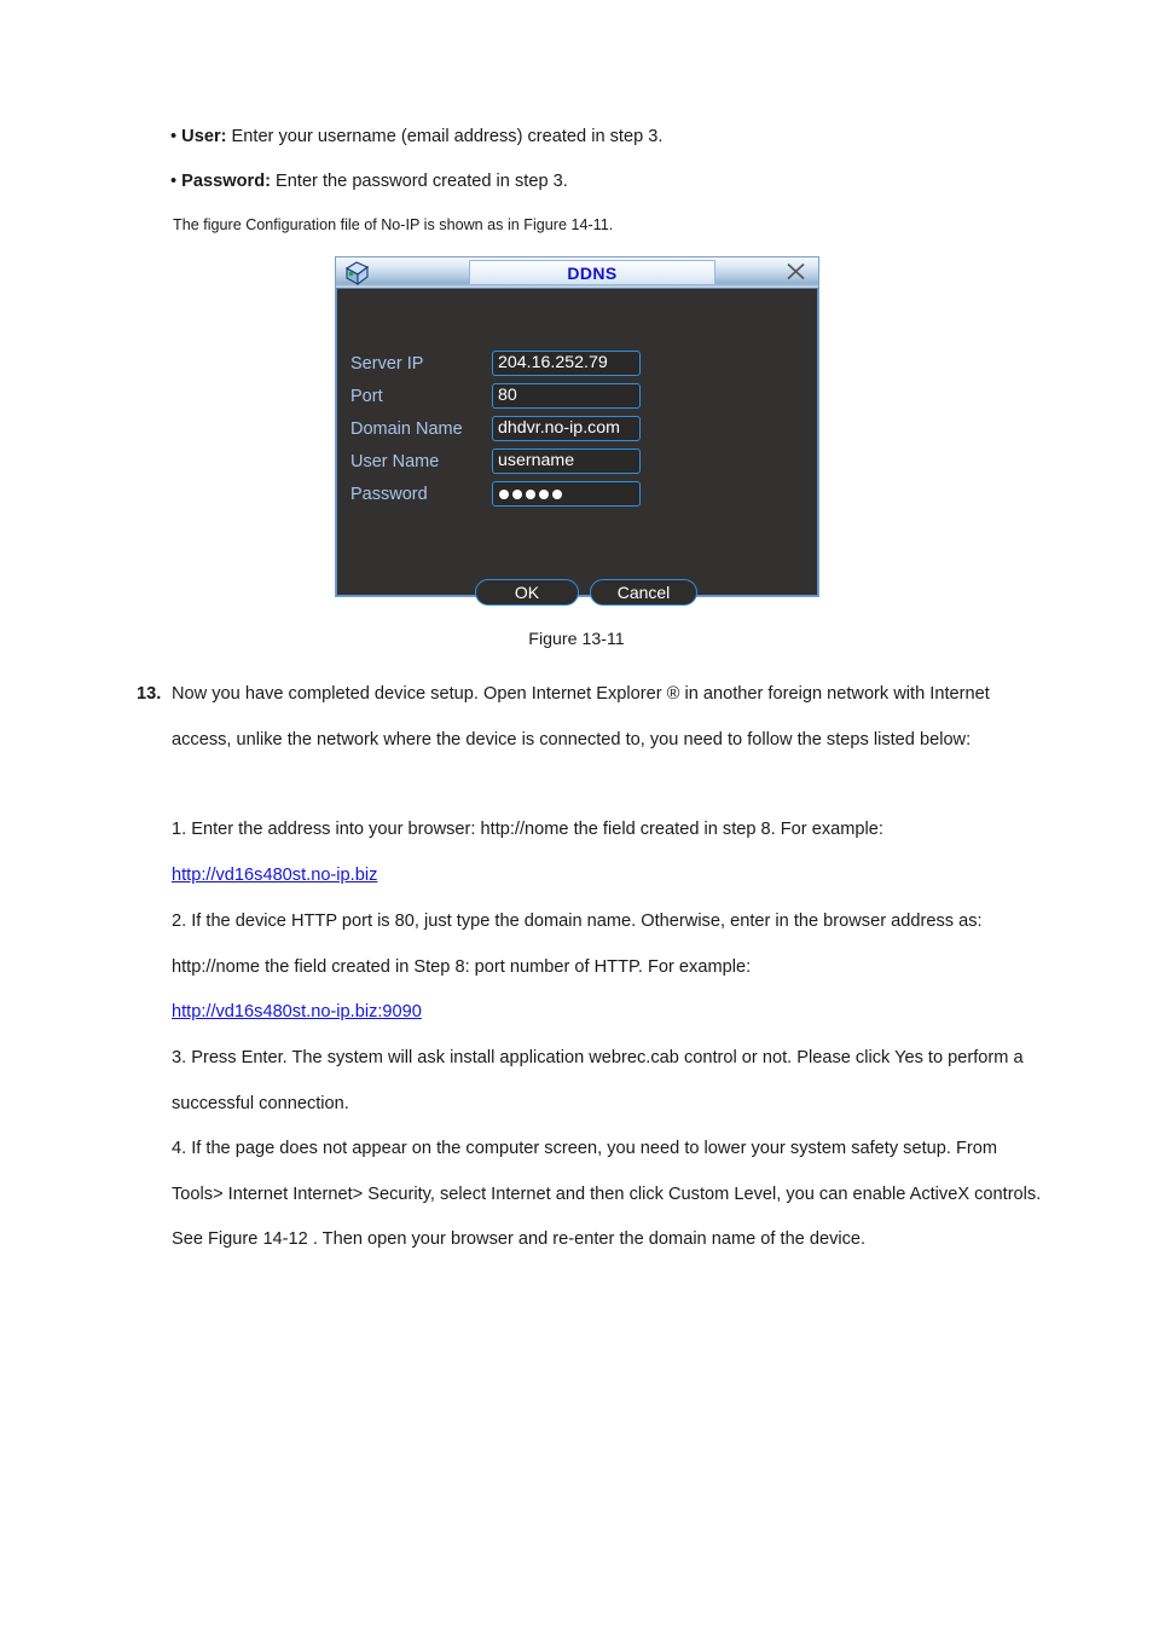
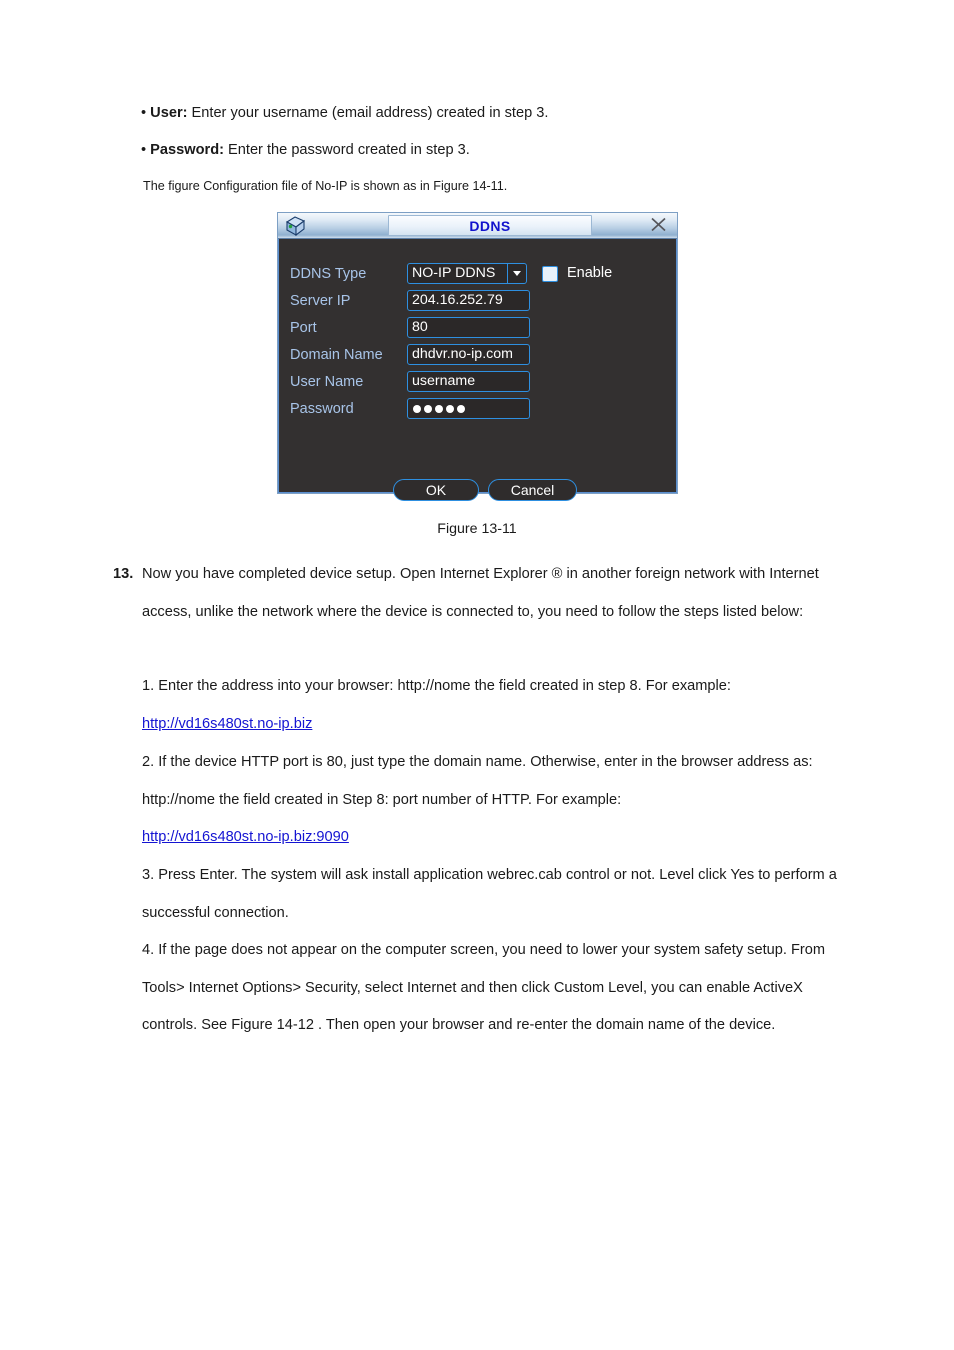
  • User: Enter your username (email address) created in step 3.
  • Password: Enter the password created in step 3.
  The figure Configuration file of No-IP is shown as in Figure 14-11.
  DDNS
+ DDNS Type
+ NO-IP DDNS
+ Enable
  Server IP
  204.16.252.79
  Port
  80
  Domain Name
  dhdvr.no-ip.com
  User Name
  username
  Password
  OK
  Cancel
  Figure 13-11
  13.
  Now you have completed device setup. Open Internet Explorer ® in another foreign network with Internet access, unlike the network where the device is connected to, you need to follow the steps listed below:
  1. Enter the address into your browser: http://nome the field created in step 8. For example:
  http://vd16s480st.no-ip.biz
  2. If the device HTTP port is 80, just type the domain name. Otherwise, enter in the browser address as: http://nome the field created in Step 8: port number of HTTP. For example:
  http://vd16s480st.no-ip.biz:9090
- 3. Press Enter. The system will ask install application webrec.cab control or not. Please click Yes to perform a successful connection.
+ 3. Press Enter. The system will ask install application webrec.cab control or not. Level click Yes to perform a successful connection.
- 4. If the page does not appear on the computer screen, you need to lower your system safety setup. From Tools> Internet Internet> Security, select Internet and then click Custom Level, you can enable ActiveX controls. See Figure 14-12 . Then open your browser and re-enter the domain name of the device.
+ 4. If the page does not appear on the computer screen, you need to lower your system safety setup. From Tools> Internet Options> Security, select Internet and then click Custom Level, you can enable ActiveX controls. See Figure 14-12 . Then open your browser and re-enter the domain name of the device.
